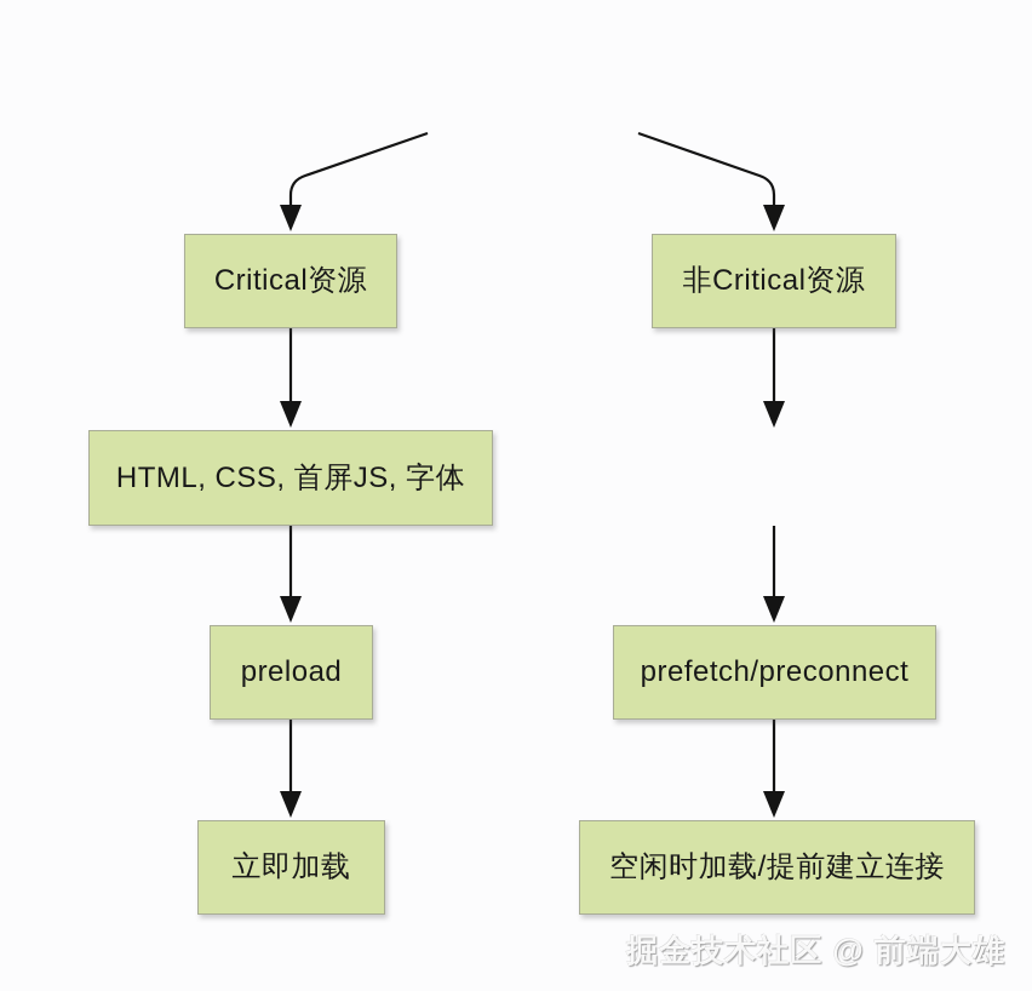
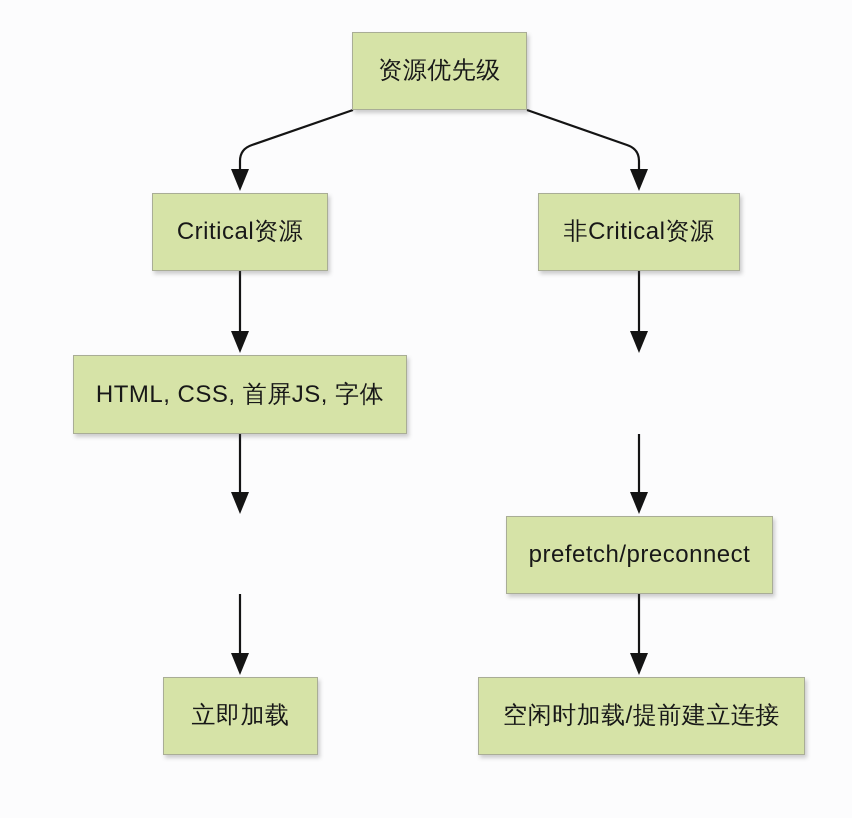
+ 资源优先级
  Critical资源
  非Critical资源
  HTML, CSS, 首屏JS, 字体
- preload
  prefetch/preconnect
  立即加载
  空闲时加载/提前建立连接
- 掘金技术社区 @ 前端大雄
